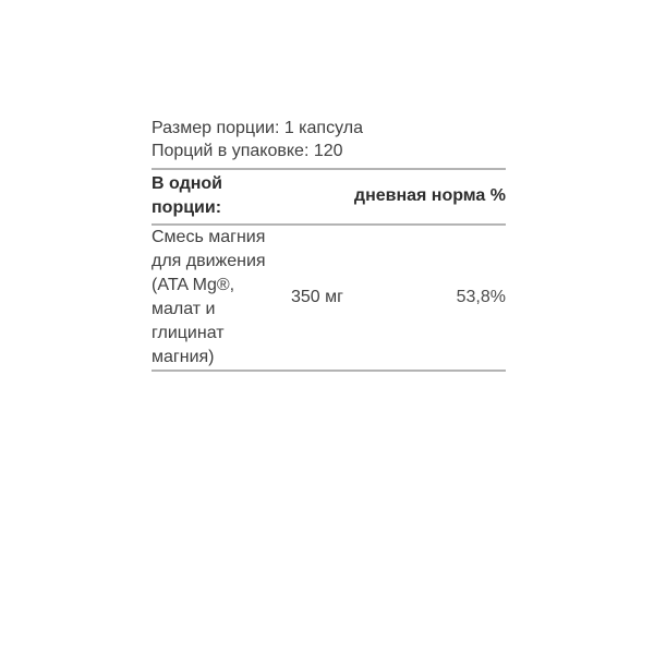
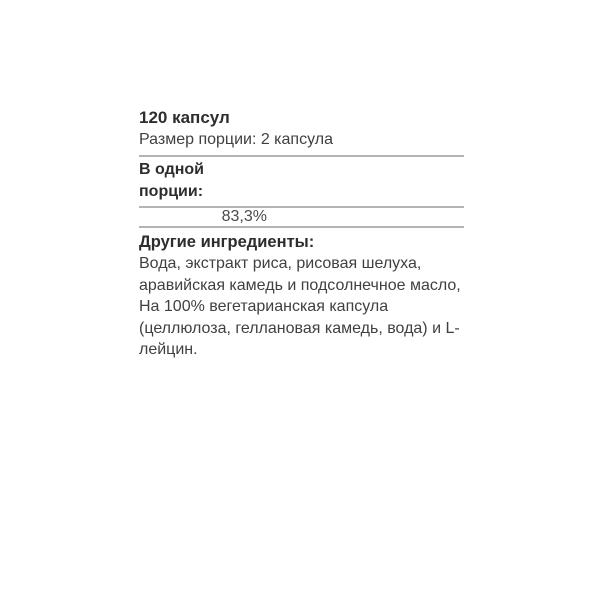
+ 120 капсул
- Размер порции: 1 капсула
+ Размер порции: 2 капсула
- Порций в упаковке: 120
  В одной
  порции:
- дневная норма %
- Смесь магния
- для движения
- (ATA Mg®,
- малат и
- глицинат
- магния)
- 350 мг
- 53,8%
+ 83,3%
+ Другие ингредиенты:
+ Вода, экстракт риса, рисовая шелуха,
+ аравийская камедь и подсолнечное масло,
+ На 100% вегетарианская капсула
+ (целлюлоза, геллановая камедь, вода) и L-
+ лейцин.
